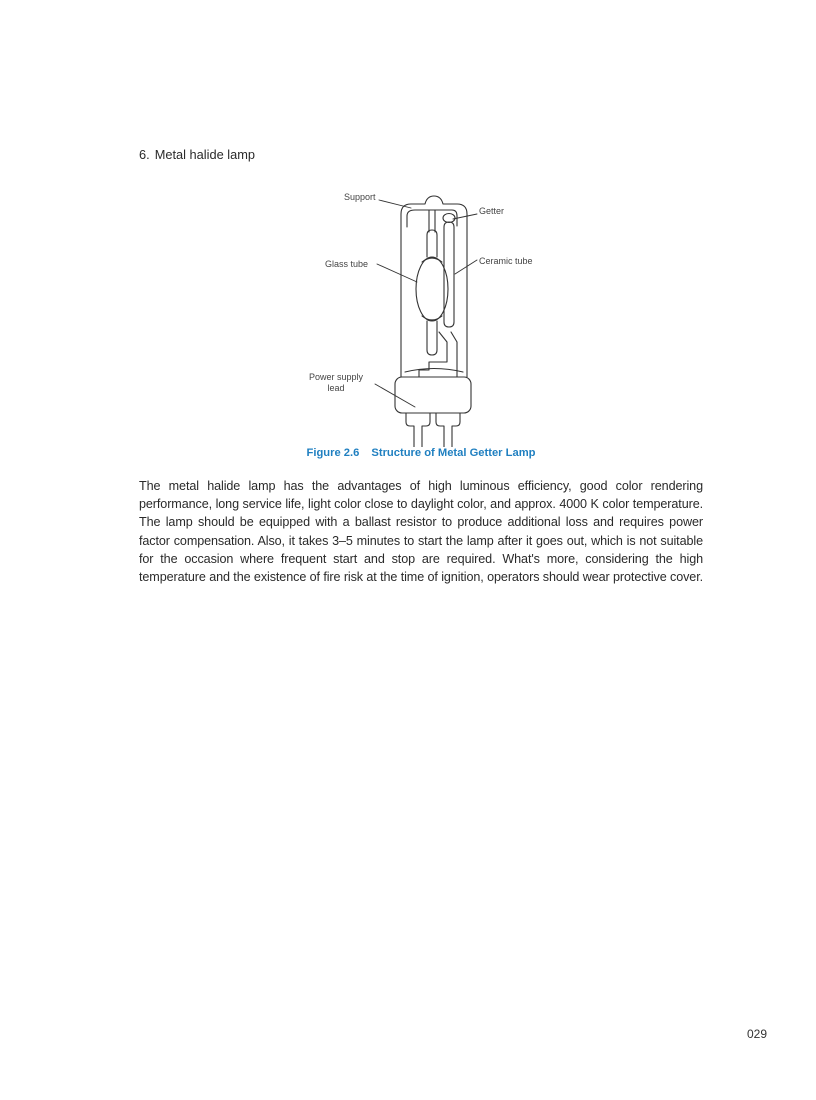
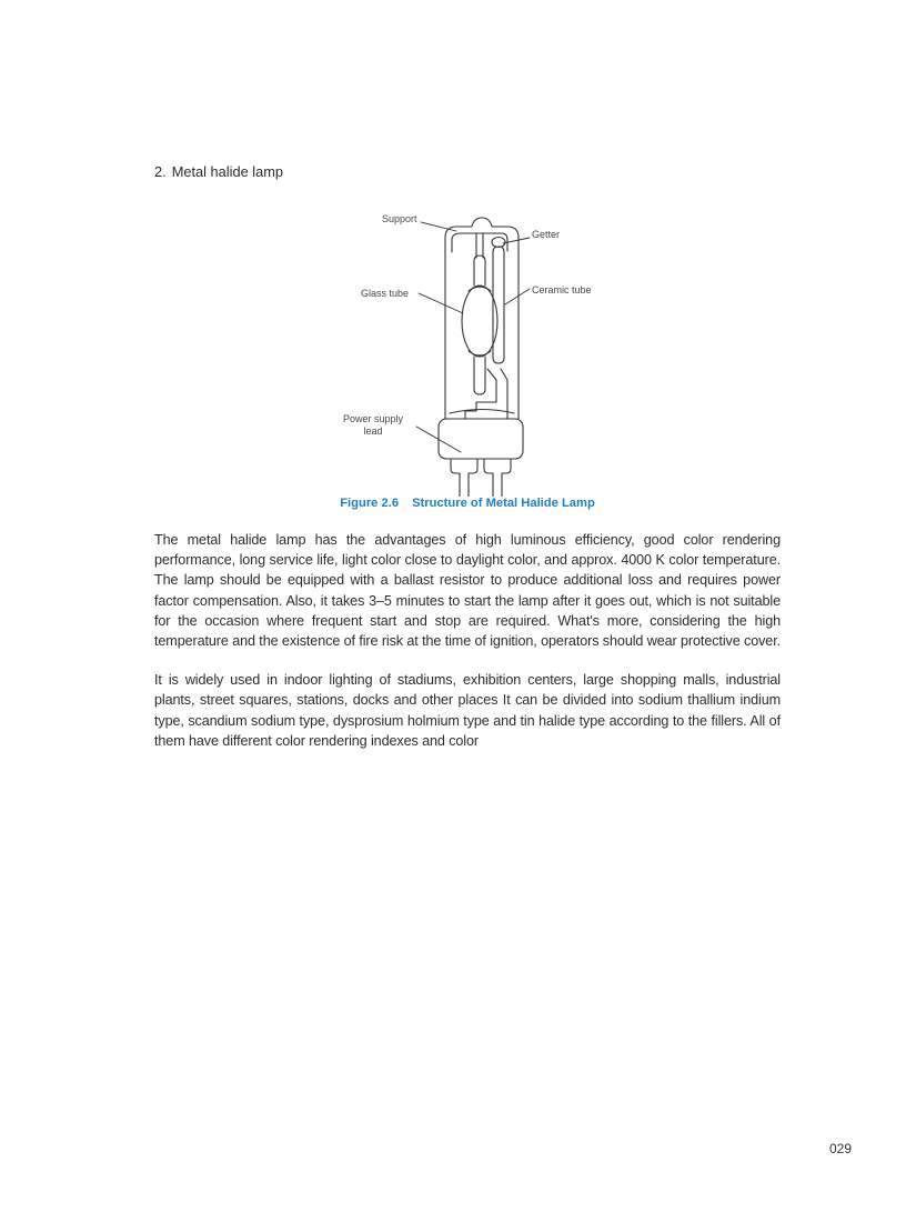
- 6. Metal halide lamp
+ 2. Metal halide lamp
  Support
  Getter
  Glass tube
  Ceramic tube
  Power supply
  lead
- Figure 2.6 Structure of Metal Getter Lamp
+ Figure 2.6 Structure of Metal Halide Lamp
  The metal halide lamp has the advantages of high luminous efficiency, good color rendering performance, long service life, light color close to daylight color, and approx. 4000 K color temperature. The lamp should be equipped with a ballast resistor to produce additional loss and requires power factor compensation. Also, it takes 3–5 minutes to start the lamp after it goes out, which is not suitable for the occasion where frequent start and stop are required. What's more, considering the high temperature and the existence of fire risk at the time of ignition, operators should wear protective cover.
+ It is widely used in indoor lighting of stadiums, exhibition centers, large shopping malls, industrial plants, street squares, stations, docks and other places It can be divided into sodium thallium indium type, scandium sodium type, dysprosium holmium type and tin halide type according to the fillers. All of them have different color rendering indexes and color
  029
